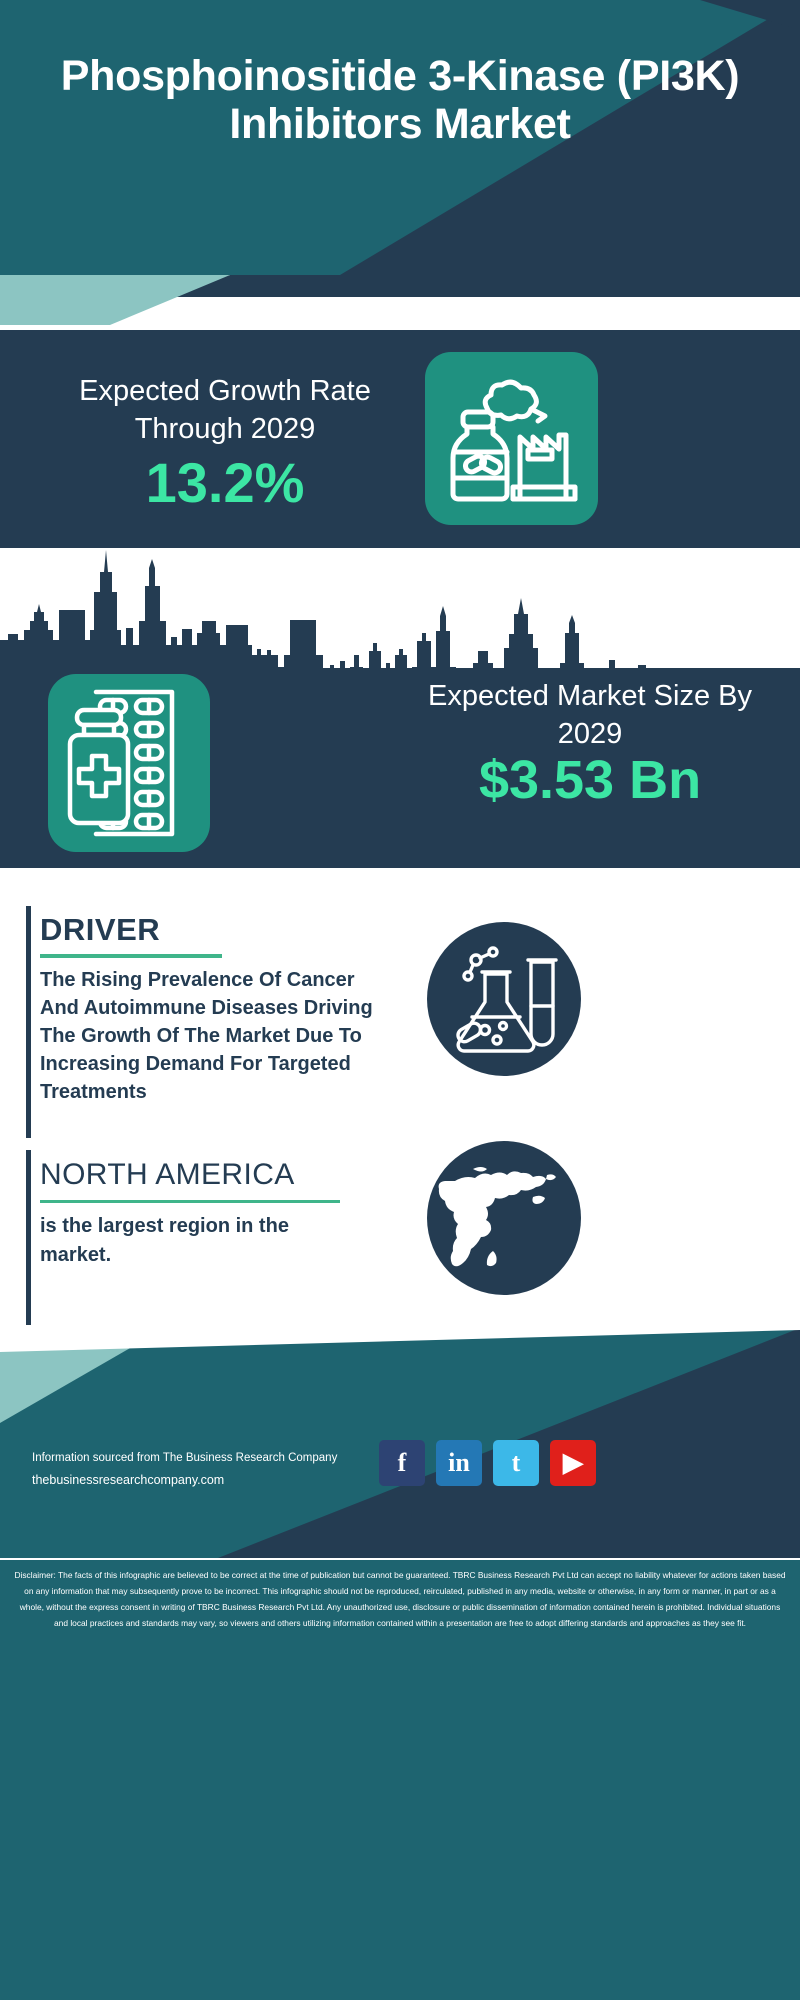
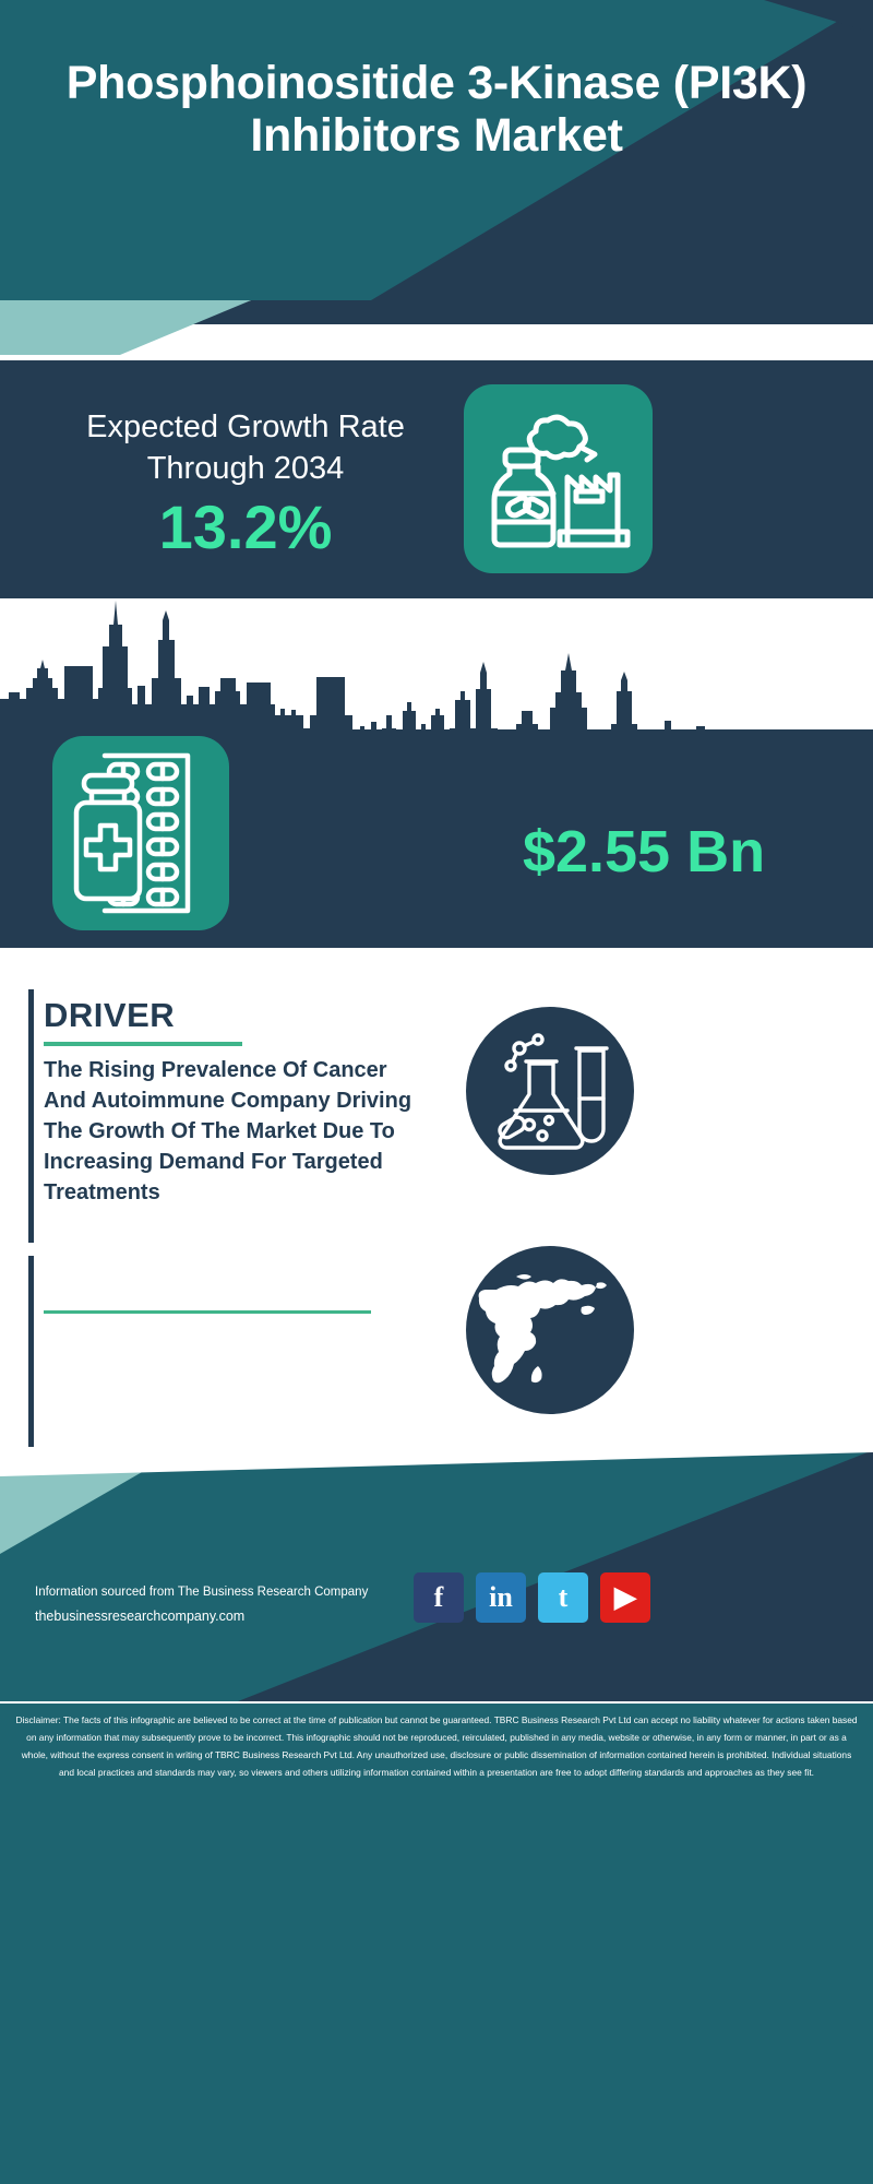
  Phosphoinositide 3-Kinase (PI3K) Inhibitors Market
- Expected Growth Rate Through 2029
+ Expected Growth Rate Through 2034
  13.2%
- Expected Market Size By 2029
- $3.53 Bn
+ $2.55 Bn
  DRIVER
- The Rising Prevalence Of Cancer And Autoimmune Diseases Driving The Growth Of The Market Due To Increasing Demand For Targeted Treatments
+ The Rising Prevalence Of Cancer And Autoimmune Company Driving The Growth Of The Market Due To Increasing Demand For Targeted Treatments
- NORTH AMERICA
- is the largest region in the market.
  Information sourced from The Business Research Company
  thebusinessresearchcompany.com
  f
  in
  t
  ▶
  Disclaimer: The facts of this infographic are believed to be correct at the time of publication but cannot be guaranteed. TBRC Business Research Pvt Ltd can accept no liability whatever for actions taken based on any information that may subsequently prove to be incorrect. This infographic should not be reproduced, reirculated, published in any media, website or otherwise, in any form or manner, in part or as a whole, without the express consent in writing of TBRC Business Research Pvt Ltd. Any unauthorized use, disclosure or public dissemination of information contained herein is prohibited. Individual situations and local practices and standards may vary, so viewers and others utilizing information contained within a presentation are free to adopt differing standards and approaches as they see fit.
